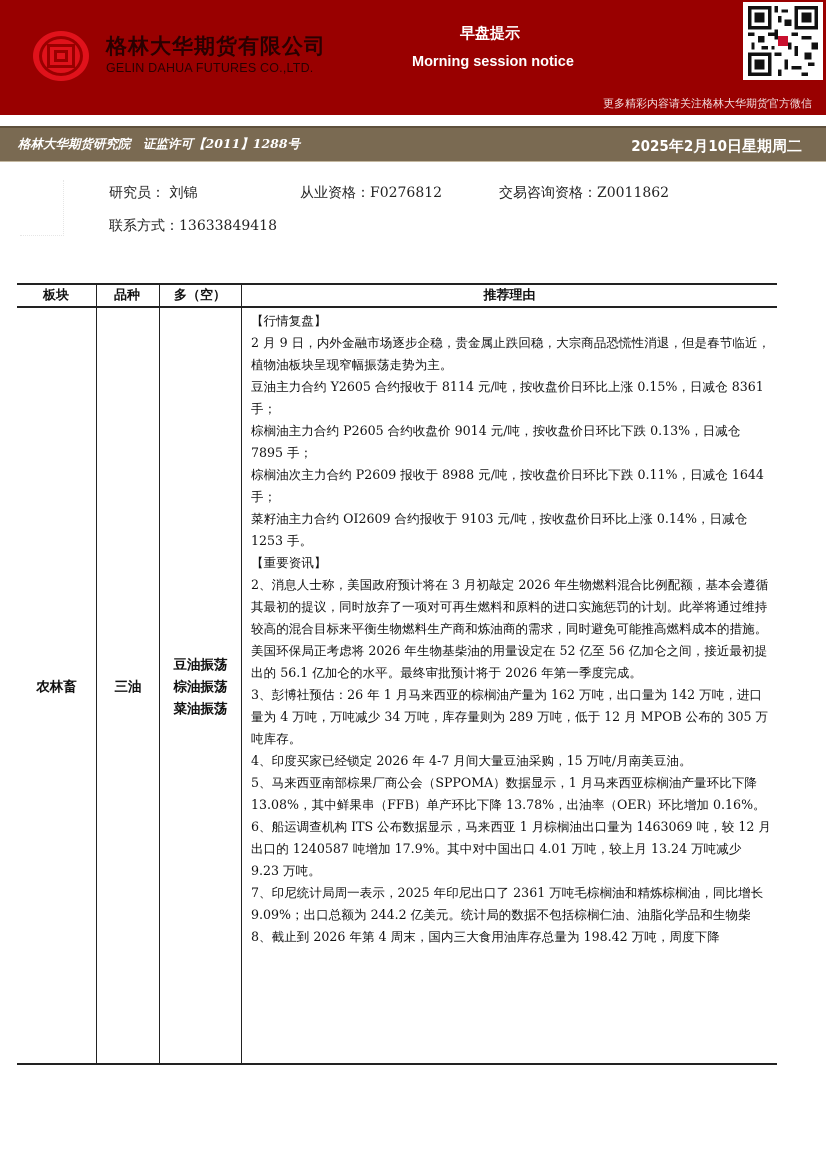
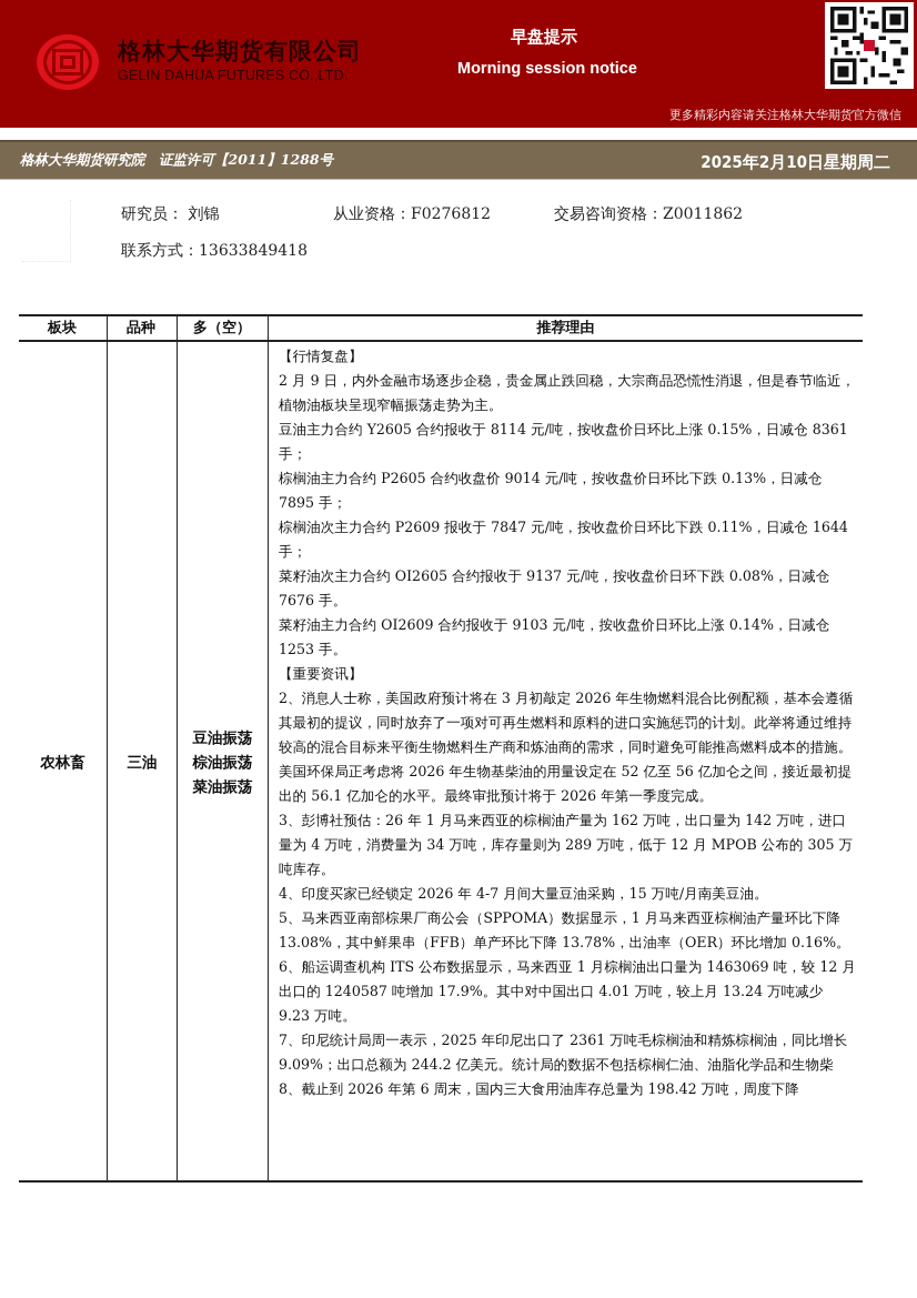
  格林大华期货有限公司
  GELIN DAHUA FUTURES CO.,LTD.
  早盘提示
  Morning session notice
  更多精彩内容请关注格林大华期货官方微信
  格林大华期货研究院 证监许可【2011】1288号
  2025年2月10日星期周二
  研究员： 刘锦
  从业资格：F0276812
  交易咨询资格：Z0011862
  联系方式：13633849418
  板块
  品种
  多（空）
  推荐理由
  农林畜
  三油
  豆油振荡
  棕油振荡
  菜油振荡
  【行情复盘】
  2 月 9 日，内外金融市场逐步企稳，贵金属止跌回稳，大宗商品恐慌性消退，但是春节临近，植物油板块呈现窄幅振荡走势为主。
  豆油主力合约 Y2605 合约报收于 8114 元/吨，按收盘价日环比上涨 0.15%，日减仓 8361 手；
  棕榈油主力合约 P2605 合约收盘价 9014 元/吨，按收盘价日环比下跌 0.13%，日减仓 7895 手；
- 棕榈油次主力合约 P2609 报收于 8988 元/吨，按收盘价日环比下跌 0.11%，日减仓 1644 手；
+ 棕榈油次主力合约 P2609 报收于 7847 元/吨，按收盘价日环比下跌 0.11%，日减仓 1644 手；
+ 菜籽油次主力合约 OI2605 合约报收于 9137 元/吨，按收盘价日环下跌 0.08%，日减仓 7676 手。
  菜籽油主力合约 OI2609 合约报收于 9103 元/吨，按收盘价日环比上涨 0.14%，日减仓 1253 手。
  【重要资讯】
  2、消息人士称，美国政府预计将在 3 月初敲定 2026 年生物燃料混合比例配额，基本会遵循其最初的提议，同时放弃了一项对可再生燃料和原料的进口实施惩罚的计划。此举将通过维持较高的混合目标来平衡生物燃料生产商和炼油商的需求，同时避免可能推高燃料成本的措施。美国环保局正考虑将 2026 年生物基柴油的用量设定在 52 亿至 56 亿加仑之间，接近最初提出的 56.1 亿加仑的水平。最终审批预计将于 2026 年第一季度完成。
- 3、彭博社预估：26 年 1 月马来西亚的棕榈油产量为 162 万吨，出口量为 142 万吨，进口量为 4 万吨，万吨减少 34 万吨，库存量则为 289 万吨，低于 12 月 MPOB 公布的 305 万吨库存。
+ 3、彭博社预估：26 年 1 月马来西亚的棕榈油产量为 162 万吨，出口量为 142 万吨，进口量为 4 万吨，消费量为 34 万吨，库存量则为 289 万吨，低于 12 月 MPOB 公布的 305 万吨库存。
  4、印度买家已经锁定 2026 年 4-7 月间大量豆油采购，15 万吨/月南美豆油。
  5、马来西亚南部棕果厂商公会（SPPOMA）数据显示，1 月马来西亚棕榈油产量环比下降 13.08%，其中鲜果串（FFB）单产环比下降 13.78%，出油率（OER）环比增加 0.16%。
  6、船运调查机构 ITS 公布数据显示，马来西亚 1 月棕榈油出口量为 1463069 吨，较 12 月出口的 1240587 吨增加 17.9%。其中对中国出口 4.01 万吨，较上月 13.24 万吨减少 9.23 万吨。
  7、印尼统计局周一表示，2025 年印尼出口了 2361 万吨毛棕榈油和精炼棕榈油，同比增长 9.09%；出口总额为 244.2 亿美元。统计局的数据不包括棕榈仁油、油脂化学品和生物柴
- 8、截止到 2026 年第 4 周末，国内三大食用油库存总量为 198.42 万吨，周度下降
+ 8、截止到 2026 年第 6 周末，国内三大食用油库存总量为 198.42 万吨，周度下降
